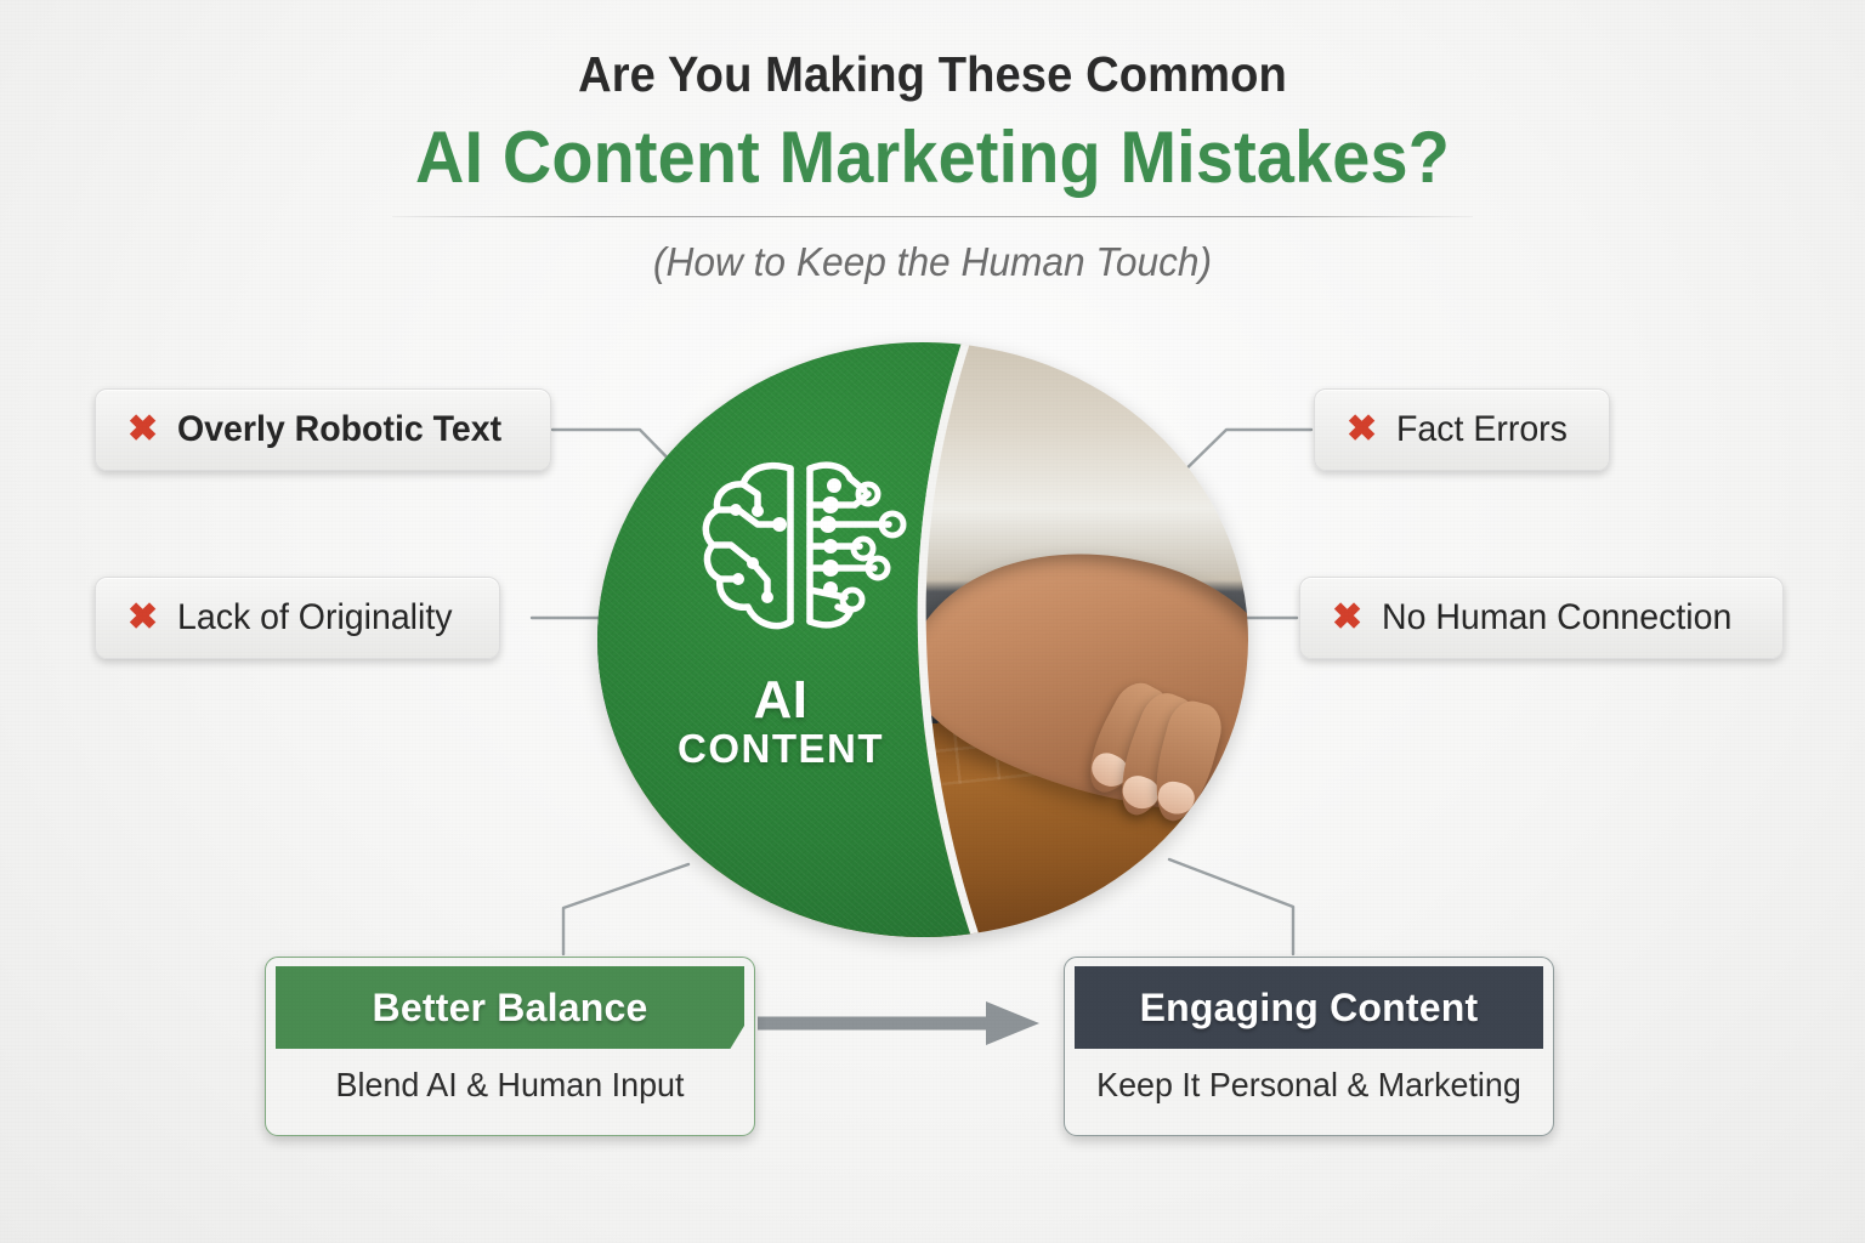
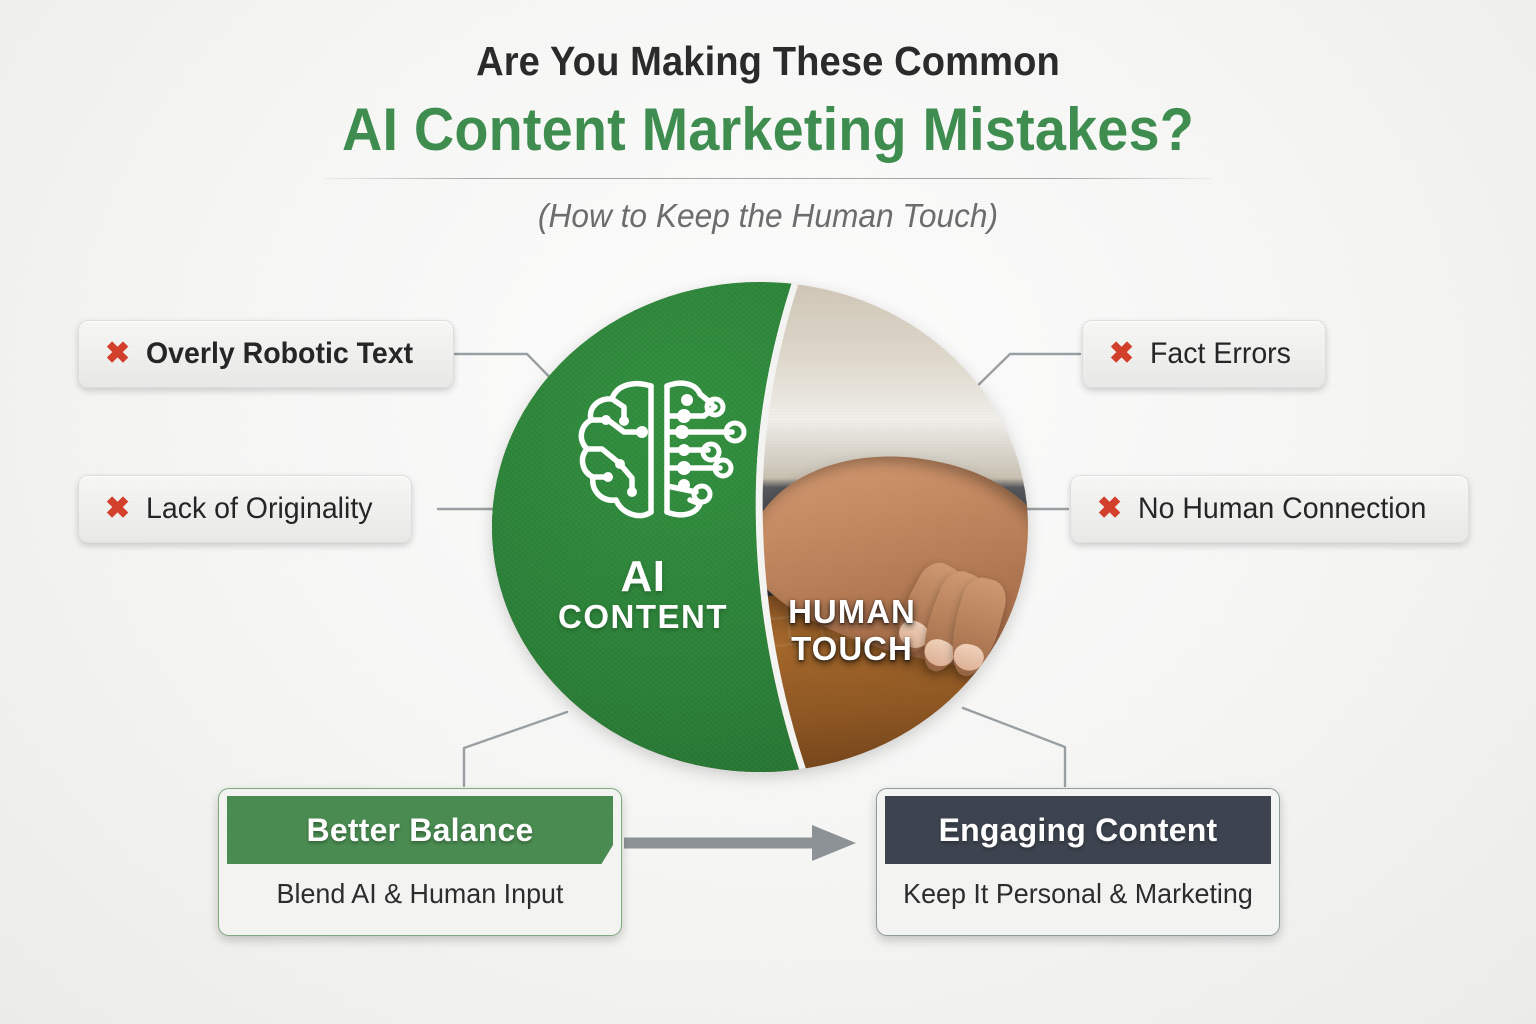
  Are You Making These Common
  AI Content Marketing Mistakes?
  (How to Keep the Human Touch)
  AI
  CONTENT
+ HUMAN TOUCH
  ✖
  Overly Robotic Text
  ✖
  Lack of Originality
  ✖
  Fact Errors
  ✖
  No Human Connection
  Better Balance
  Blend AI & Human Input
  Engaging Content
  Keep It Personal & Marketing
